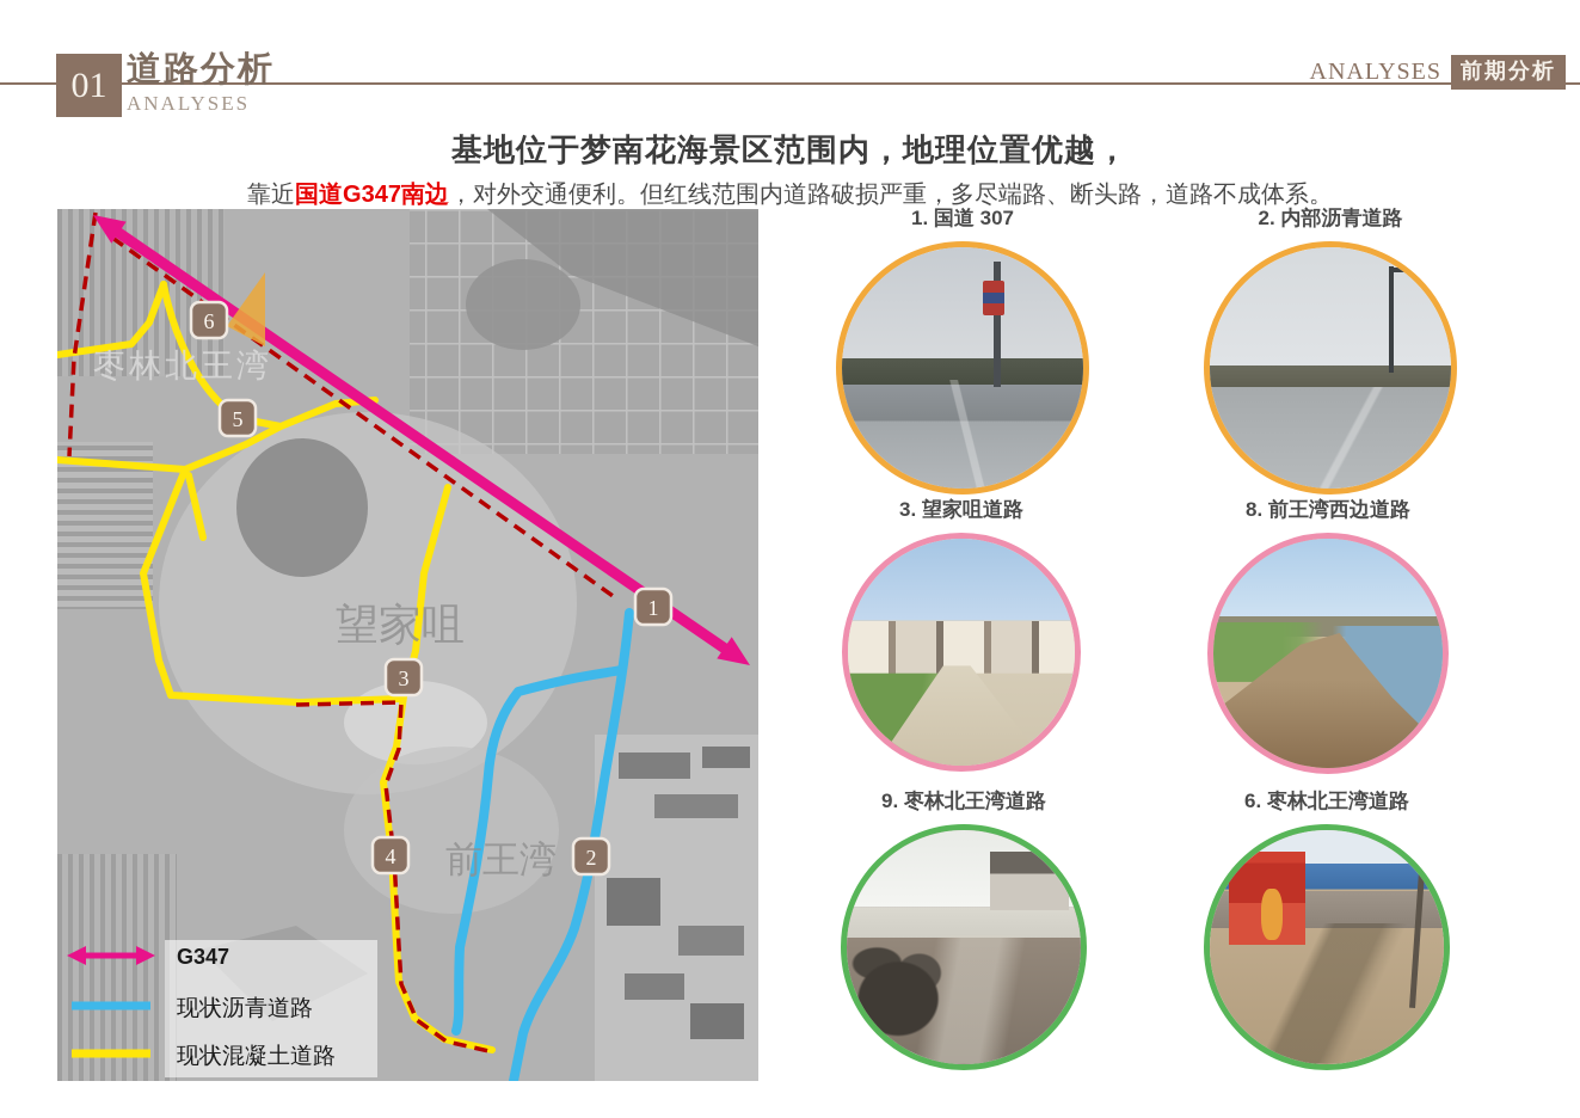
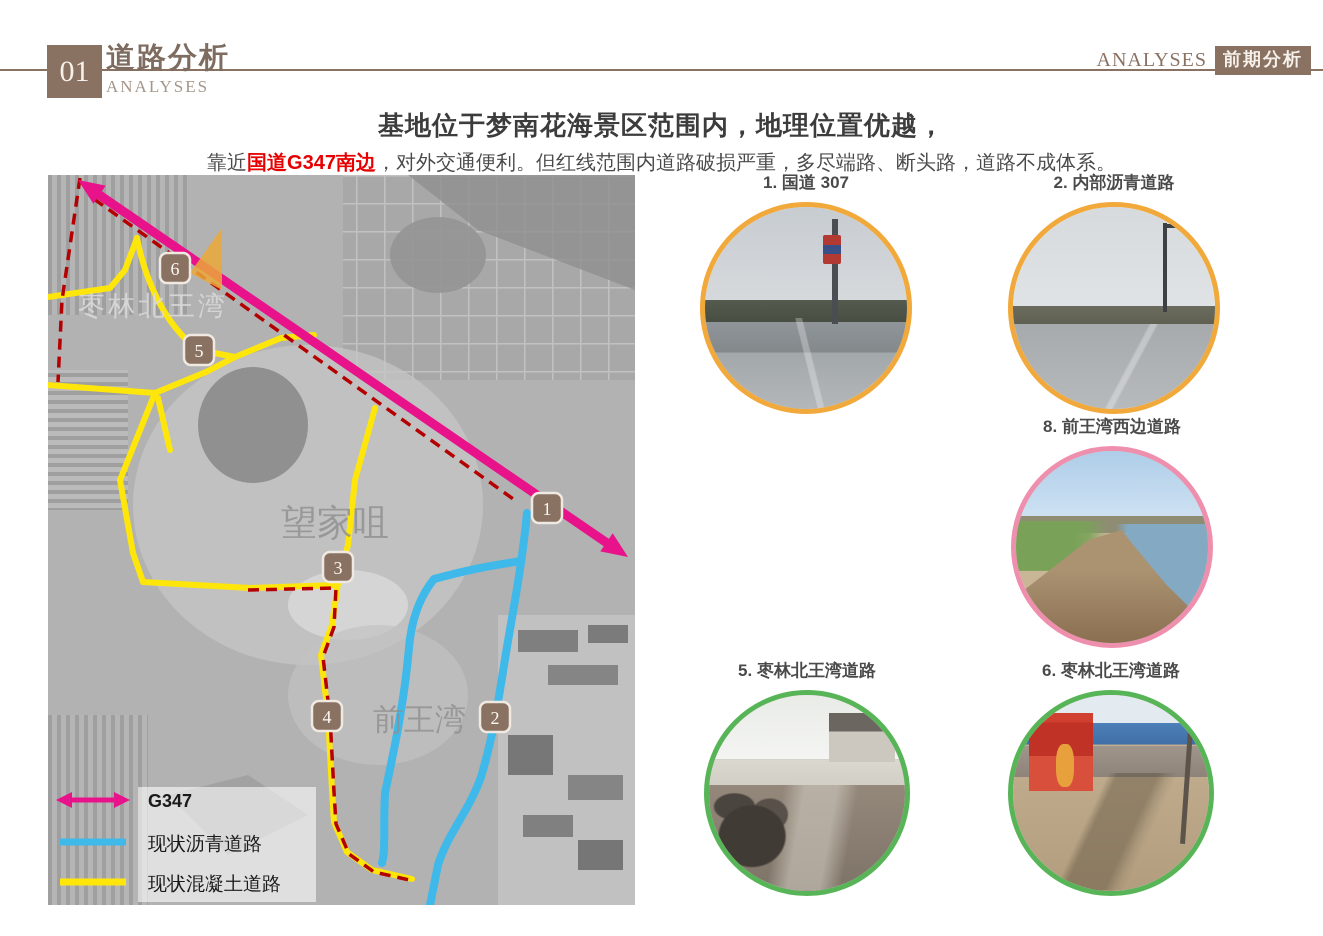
  01
  道路分析
  ANALYSES
  ANALYSES
  前期分析
  基地位于梦南花海景区范围内，地理位置优越，
  靠近国道G347南边，对外交通便利。但红线范围内道路破损严重，多尽端路、断头路，道路不成体系。
  枣林北王湾
  望家咀
  前王湾
  6
  5
  3
  1
  4
  2
  G347
  现状沥青道路
  现状混凝土道路
  1. 国道 307
  2. 内部沥青道路
- 3. 望家咀道路
  8. 前王湾西边道路
- 9. 枣林北王湾道路
+ 5. 枣林北王湾道路
  6. 枣林北王湾道路
